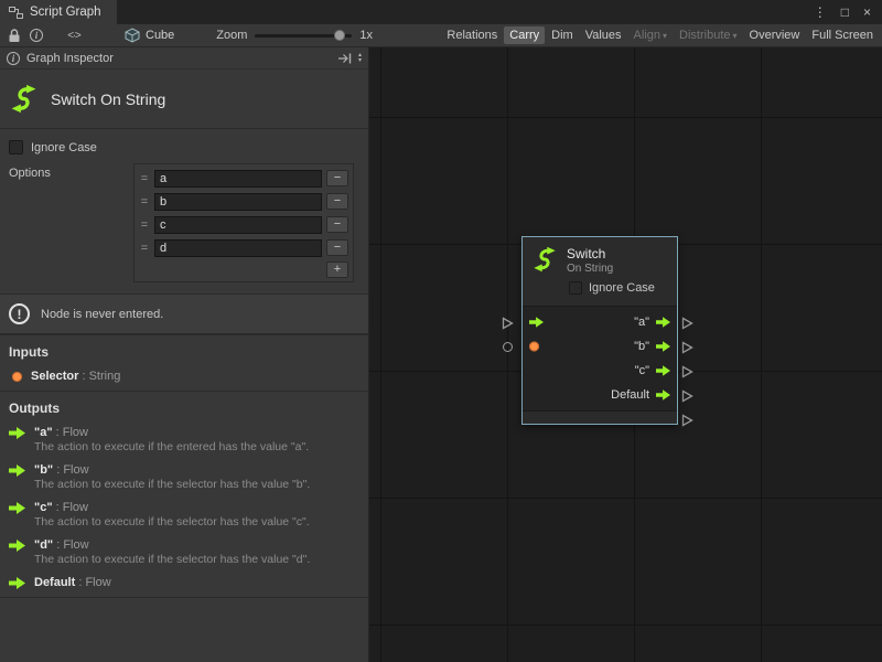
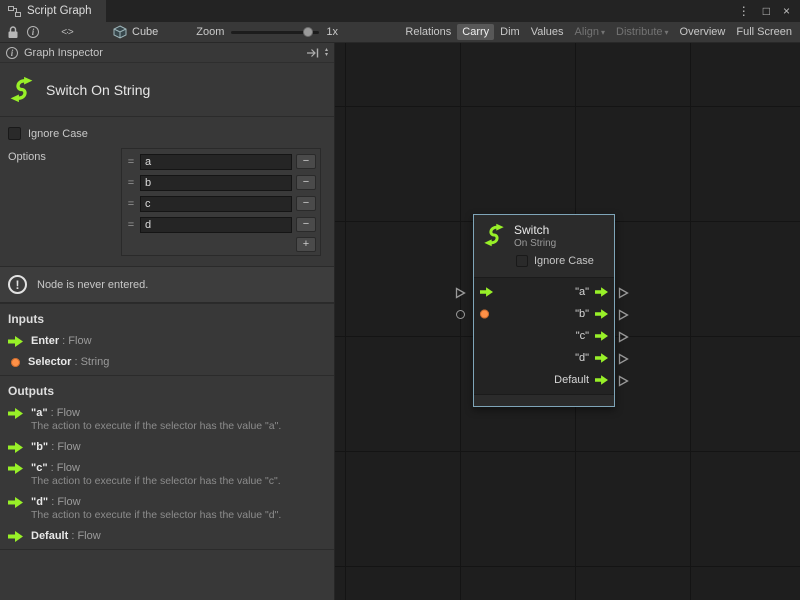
  Script Graph
  ⋮
  □
  ×
  i
  <∙>
  Cube
  Zoom
  1x
  Relations
  Carry
  Dim
  Values
  Align ▾
  Distribute ▾
  Overview
  Full Screen
  i
  Graph Inspector
  Switch On String
  Ignore Case
  Options
  =
  a
  −
  =
  b
  −
  =
  c
  −
  =
  d
  −
  +
  !
  Node is never entered.
  Inputs
+ Enter : Flow
  Selector : String
  Outputs
  "a" : Flow
- The action to execute if the entered has the value "a".
+ The action to execute if the selector has the value "a".
  "b" : Flow
- The action to execute if the selector has the value "b".
  "c" : Flow
  The action to execute if the selector has the value "c".
  "d" : Flow
  The action to execute if the selector has the value "d".
  Default : Flow
  Switch
  On String
  Ignore Case
  "a"
  "b"
  "c"
+ "d"
  Default
